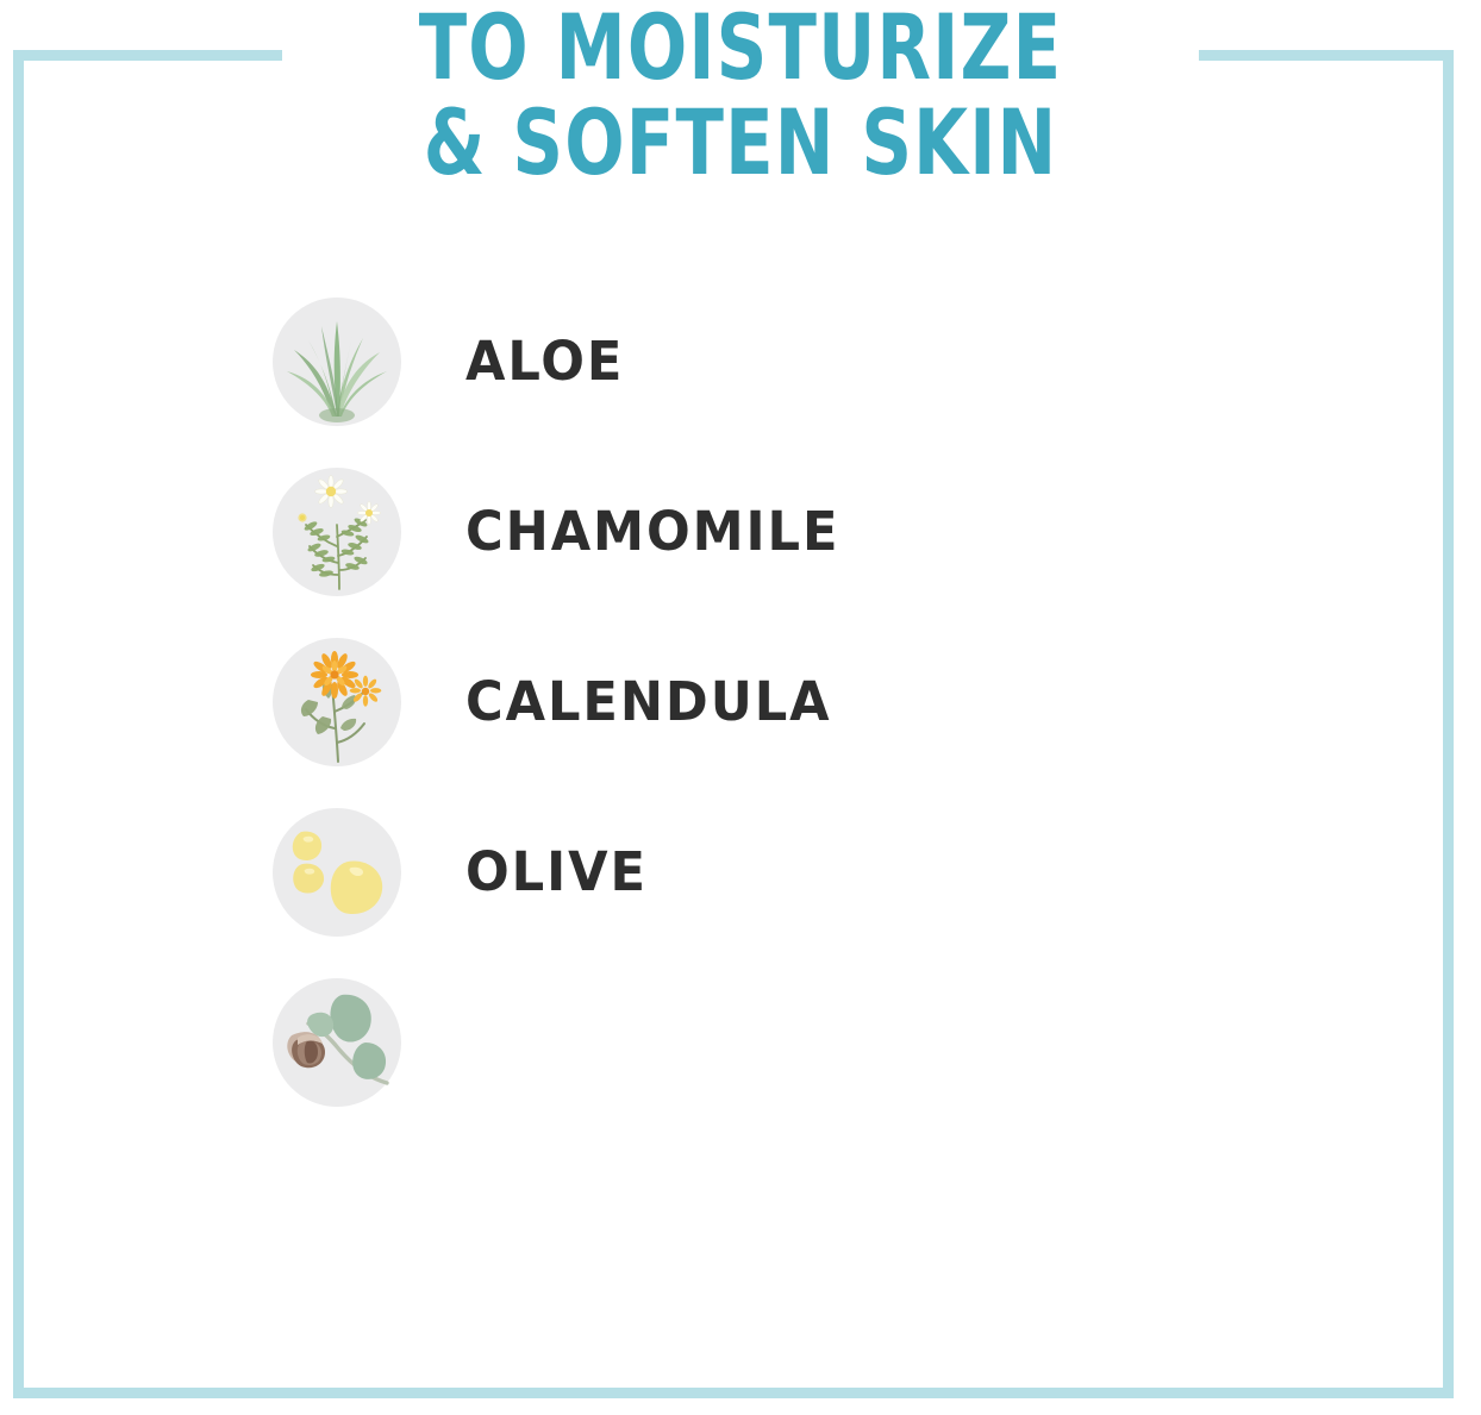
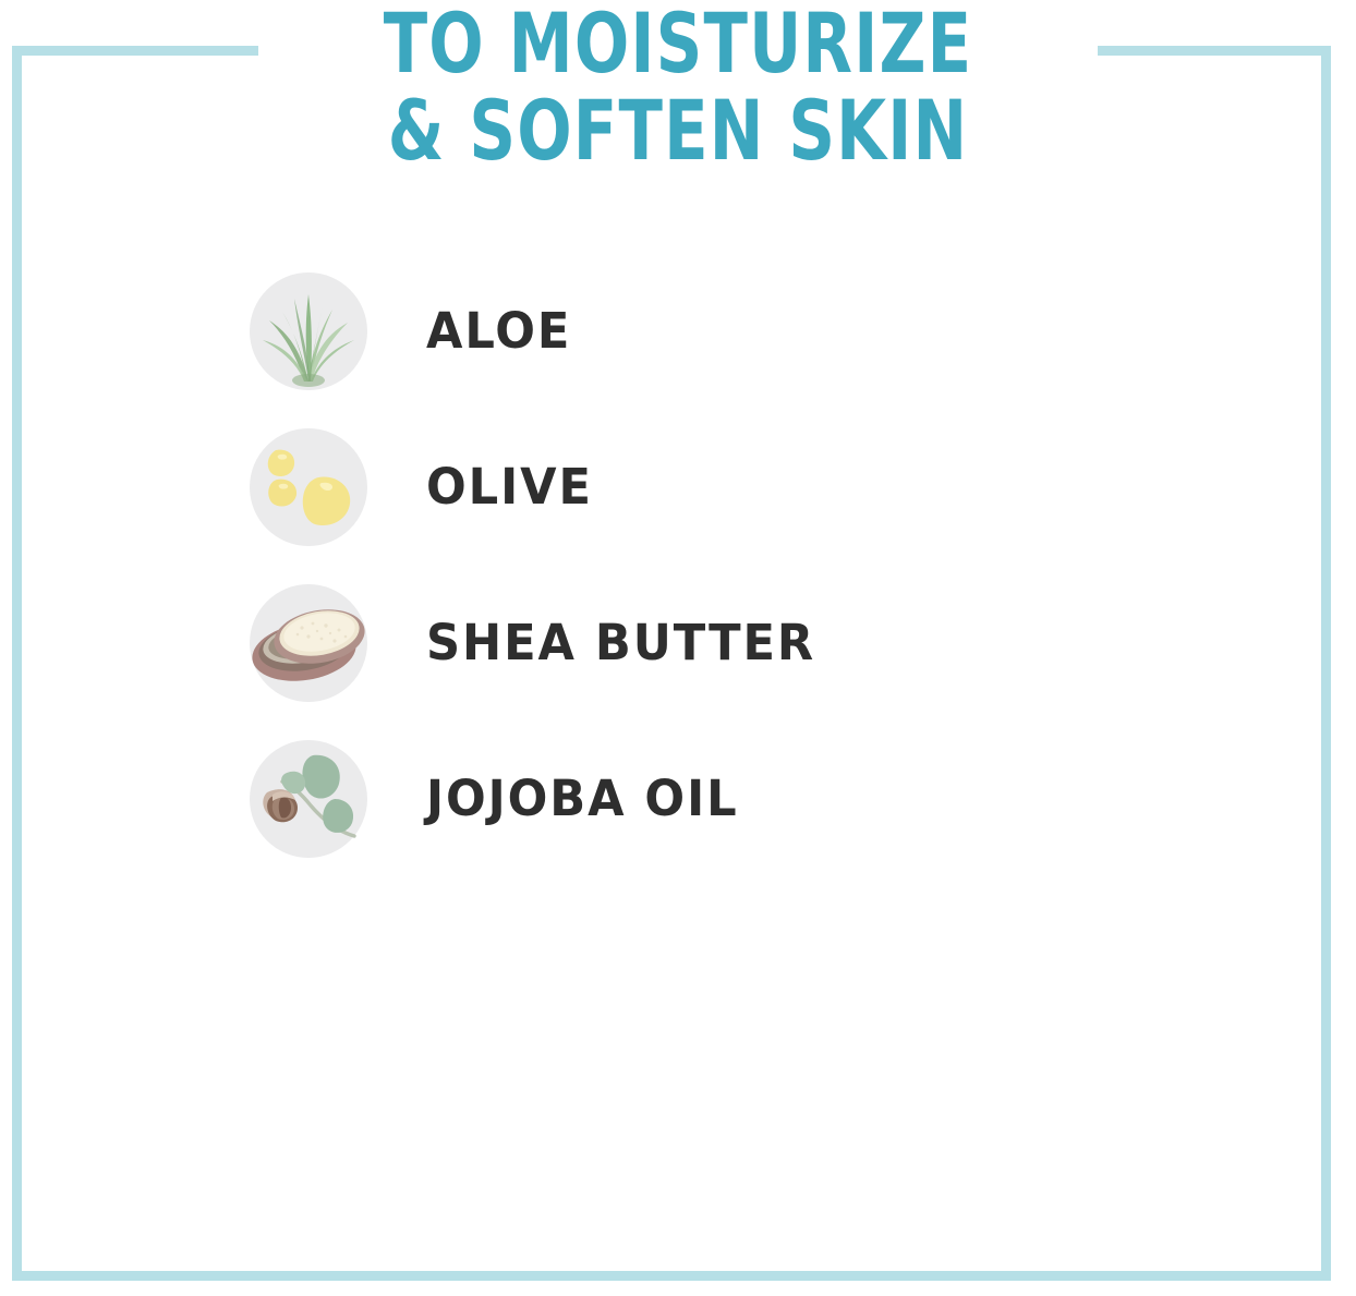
  TO MOISTURIZE
  & SOFTEN SKIN
  ALOE
- CHAMOMILE
- CALENDULA
  OLIVE
+ SHEA BUTTER
+ JOJOBA OIL
